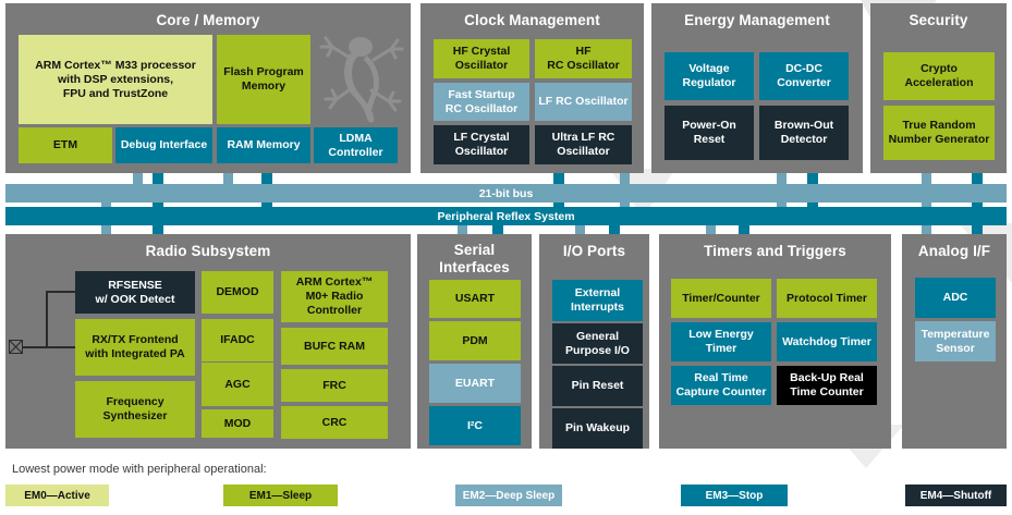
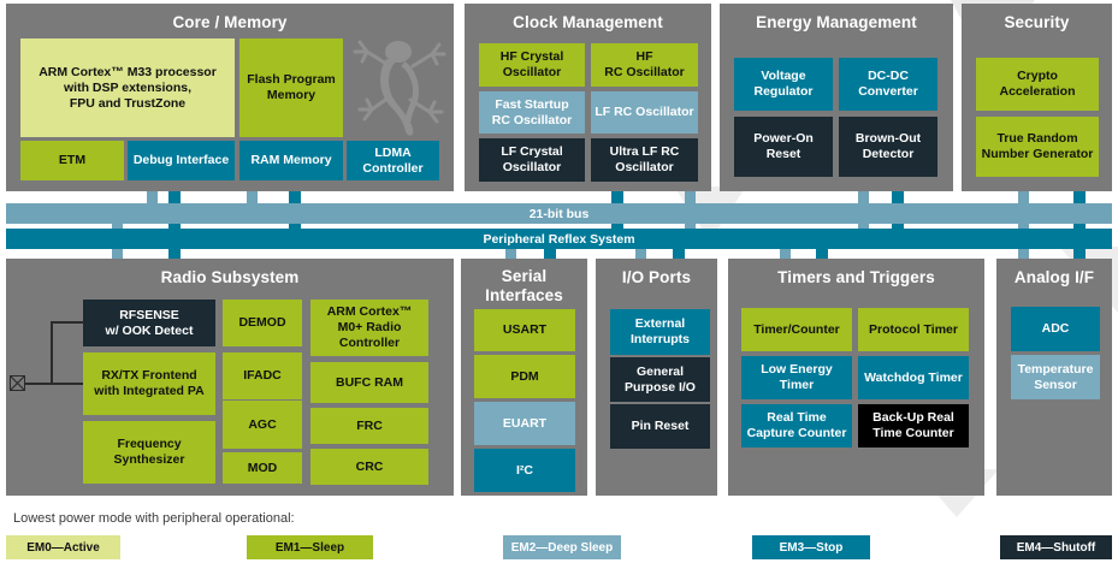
  Core / Memory
  ARM Cortex™ M33 processor
  with DSP extensions,
  FPU and TrustZone
  Flash Program
  Memory
  ETM
  Debug Interface
  RAM Memory
  LDMA
  Controller
  Clock Management
  HF Crystal
  Oscillator
  HF
  RC Oscillator
  Fast Startup
  RC Oscillator
  LF RC Oscillator
  LF Crystal
  Oscillator
  Ultra LF RC
  Oscillator
  Energy Management
  Voltage
  Regulator
  DC-DC
  Converter
  Power-On
  Reset
  Brown-Out
  Detector
  Security
  Crypto Acceleration
  True Random
  Number Generator
  21-bit bus
  Peripheral Reflex System
  Radio Subsystem
  RFSENSE
  w/ OOK Detect
  RX/TX Frontend
  with Integrated PA
  Frequency
  Synthesizer
  DEMOD
  IFADC
  AGC
  MOD
  ARM Cortex™
  M0+ Radio
  Controller
  BUFC RAM
  FRC
  CRC
  Serial
  Interfaces
  USART
  PDM
  EUART
  I²C
  I/O Ports
  External
  Interrupts
  General
  Purpose I/O
  Pin Reset
- Pin Wakeup
  Timers and Triggers
  Timer/Counter
  Protocol Timer
  Low Energy Timer
  Watchdog Timer
  Real Time
  Capture Counter
  Back-Up Real
  Time Counter
  Analog I/F
  ADC
  Temperature
  Sensor
  Lowest power mode with peripheral operational:
  EM0—Active
  EM1—Sleep
  EM2—Deep Sleep
  EM3—Stop
  EM4—Shutoff
